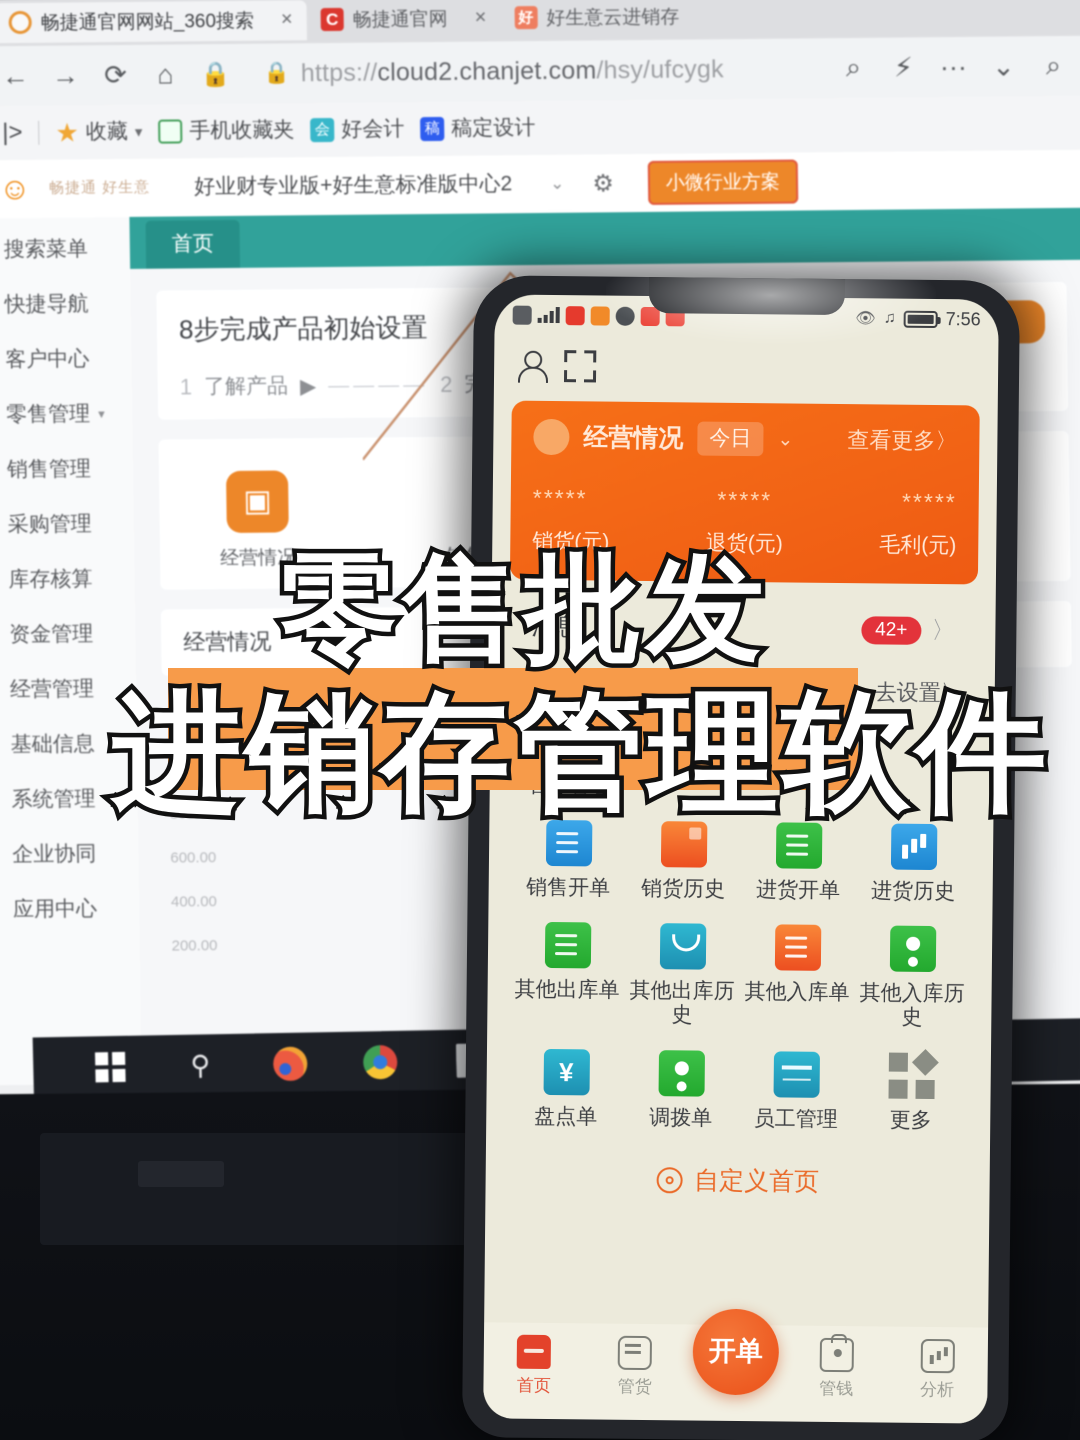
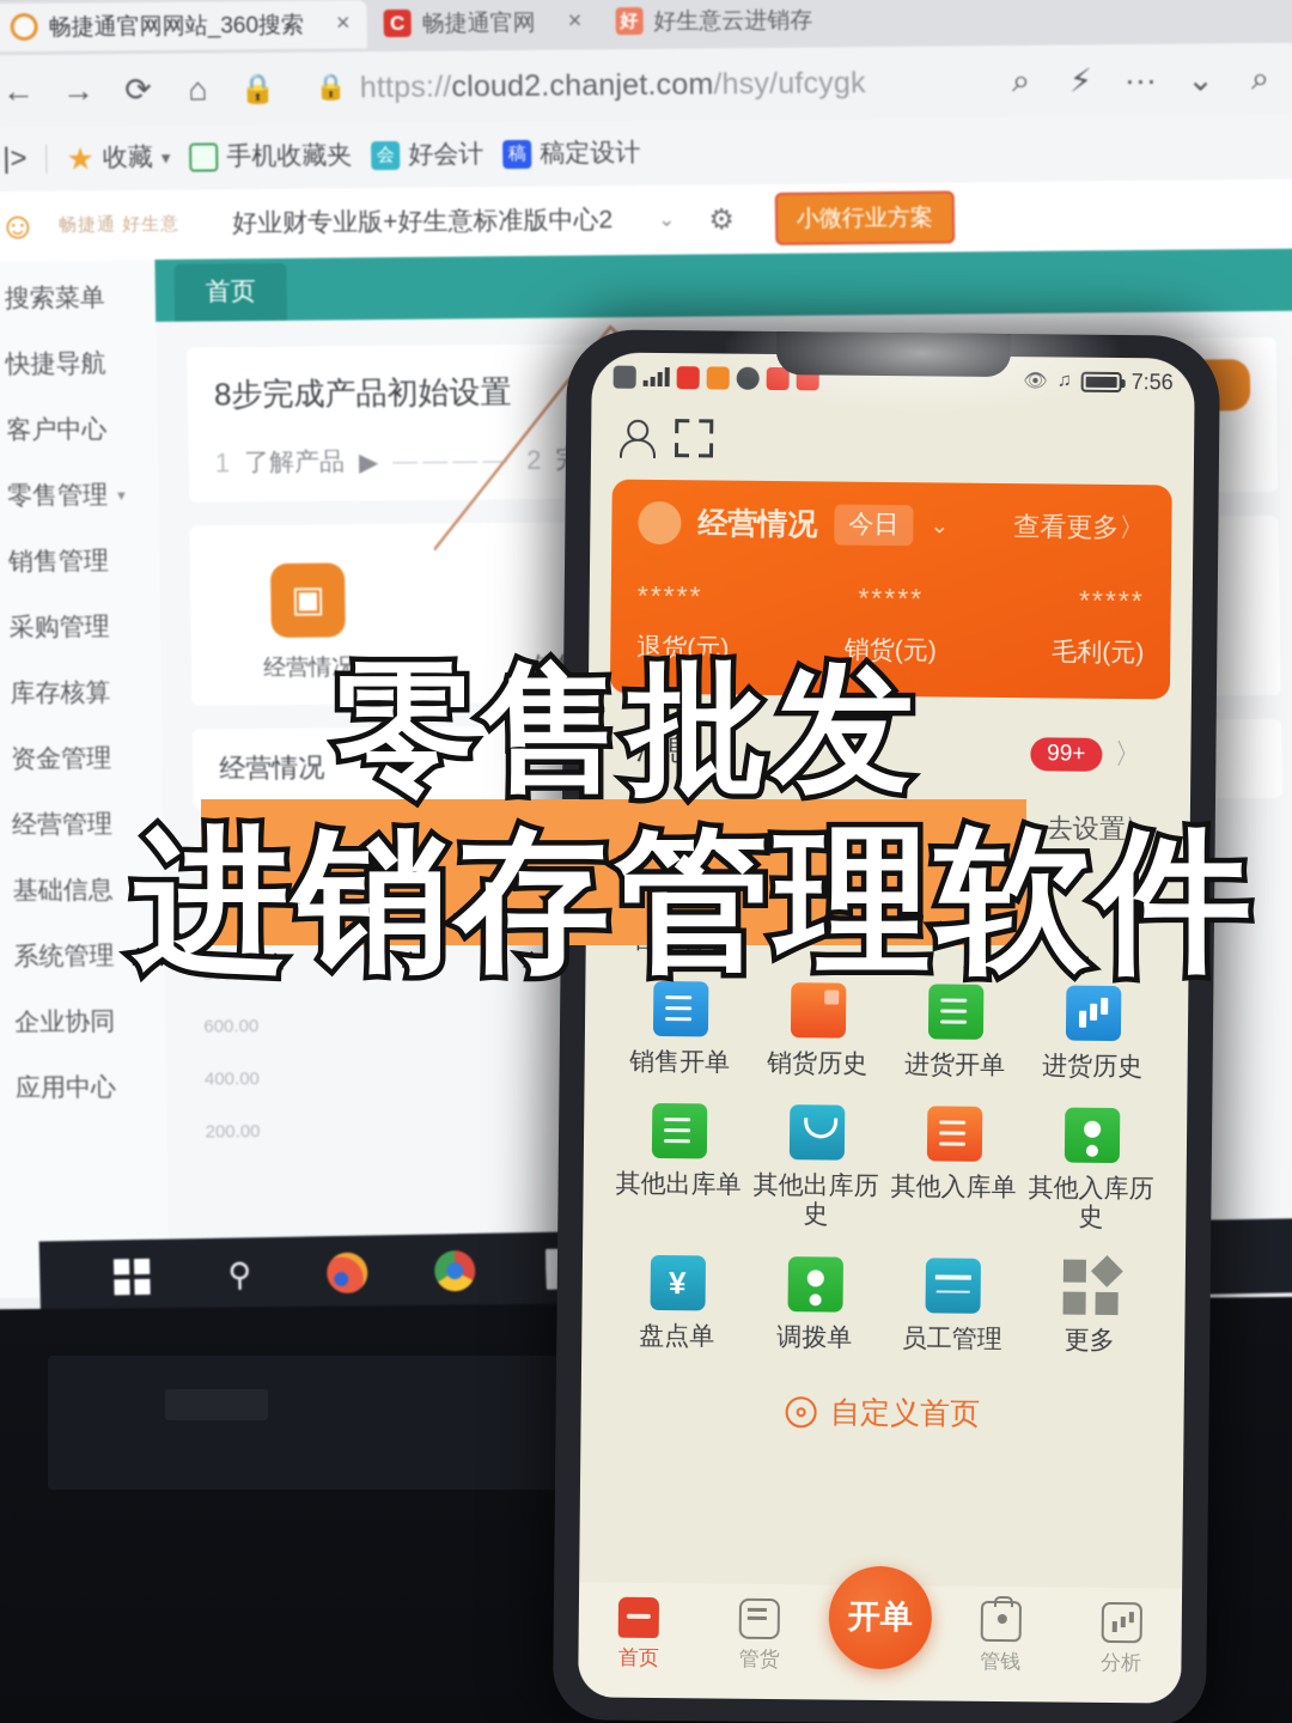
  畅捷通官网网站_360搜索
  ×
  C
  畅捷通官网
  ×
  好
  好生意云进销存
  ←
  →
  ⟳
  ⌂
  🔒
  🔒
  https://cloud2.chanjet.com/hsy/ufcygk
  ⌕
  ⚡
  ···
  ⌄
  ⌕
  |>
  ★
  收藏
  ▾
  手机收藏夹
  会
  好会计
  稿
  稿定设计
  ☺
  畅捷通 好生意
  好业财专业版+好生意标准版中心2
  ⌄
  ⚙
  小微行业方案
  搜索菜单
  快捷导航
  客户中心
  零售管理
  ▾
  销售管理
  采购管理
  库存核算
  资金管理
  经营管理
  基础信息
  系统管理
  企业协同
  应用中心
  首页
  8步完成产品初始设置
  1
  了解产品
  ▶
  ————
  2
  ▣
  经营情况
  经营情况
  800.00
  600.00
  400.00
  200.00
  ⚲
  7:56
  经营情况
  今日
  ⌄
  查看更多〉
  *****
- 销货(元)
+ 退货(元)
  *****
- 退货(元)
+ 销货(元)
  *****
  毛利(元)
  消息
- 42+
+ 99+
  〉
  去设置〉
  销售开单
  销货历史
  进货开单
  进货历史
  其他出库单
  其他出库历史
  其他入库单
  其他入库历史
  盘点单
  调拨单
  员工管理
  更多
  自定义首页
  首页
  管货
  开单
  管钱
  分析
  零售批发
  进销存管理软件
